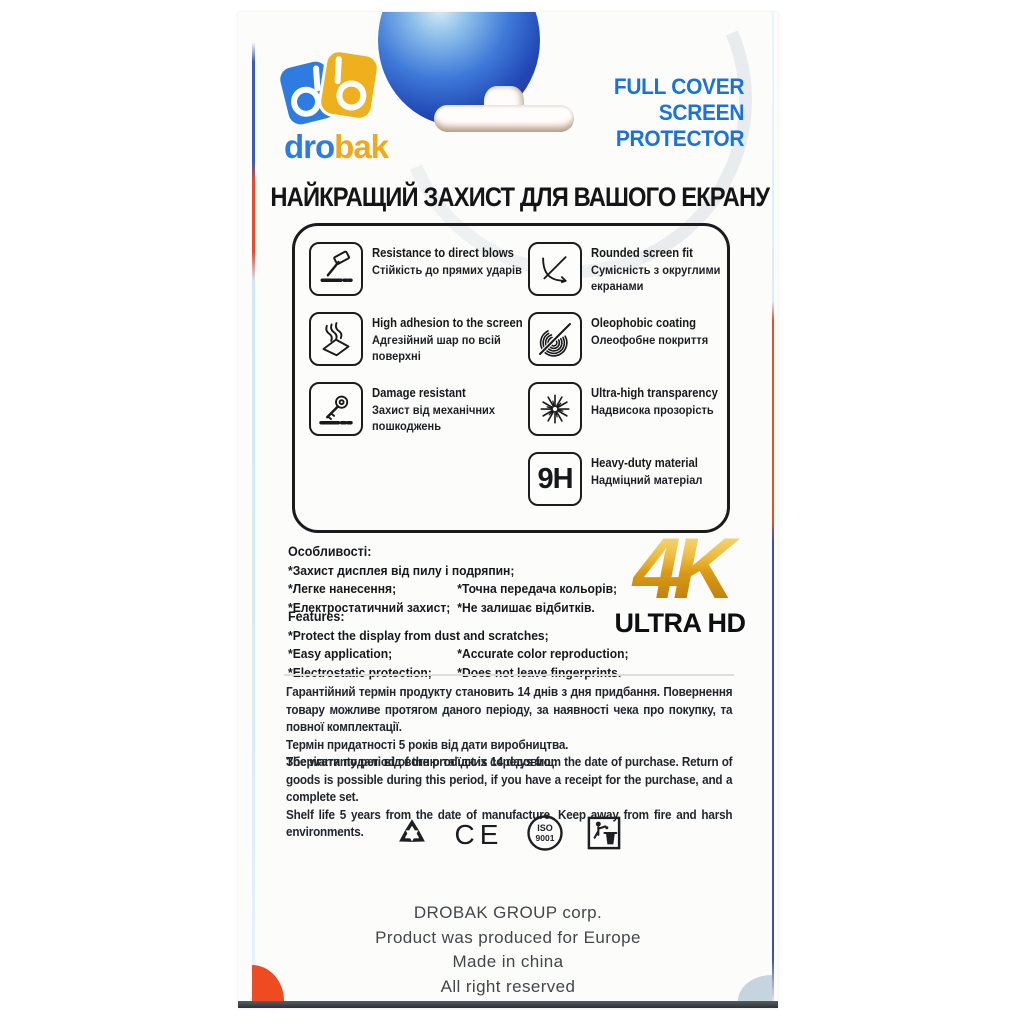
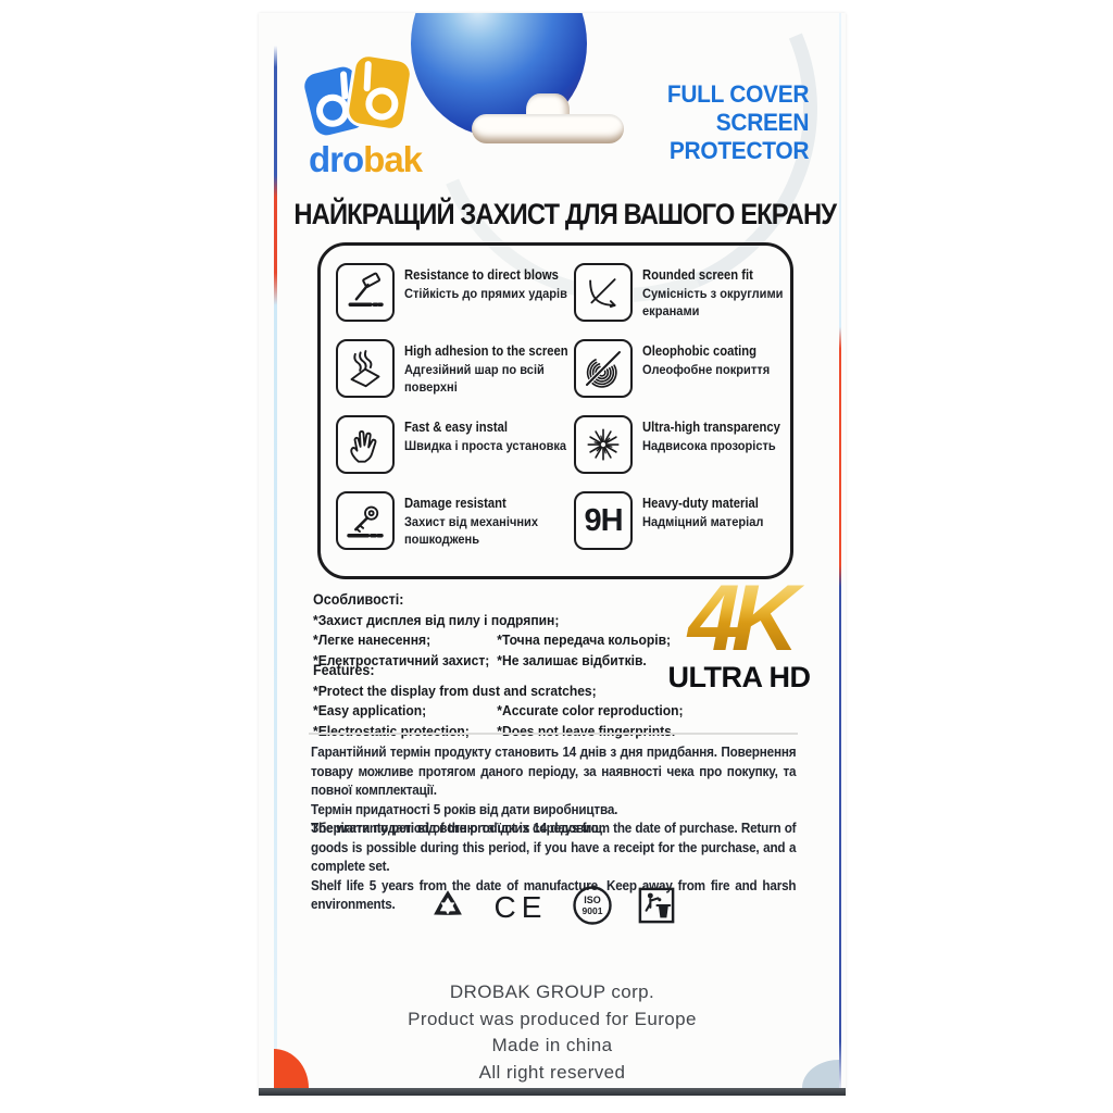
  drobak
  FULL COVER
  SCREEN
  PROTECTOR
  НАЙКРАЩИЙ ЗАХИСТ ДЛЯ ВАШОГО ЕКРАНУ
  Resistance to direct blows
  Стійкість до прямих ударів
  High adhesion to the screen
  Адгезійний шар по всій поверхні
+ Fast & easy instal
+ Швидка і проста установка
  Damage resistant
  Захист від механічних пошкоджень
  Rounded screen fit
  Сумісність з округлими екранами
  Oleophobic coating
  Олеофобне покриття
  Ultra-high transparency
  Надвисока прозорість
  9H
  Heavy-duty material
  Надміцний матеріал
  Особливості:
  *Захист дисплея від пилу і подряпин;
  *Легке нанесення;
  *Точна передача кольор
  *Електростатичний захист;
  *Не залишає відбитків.
  Features:
  *Protect the display from dust and scratches;
  *Easy application;
  *Accurate color reproduction;
  *Electrostatic protection;
  *Does not leave fingerprints.
  4K
  ULTRA HD
  Гарантійний термін продукту становить 14 днів з дня придбання. Повернення товару можливе протягом даного періоду, за наявності чека про покупку, та повної комплектації.
  Термін придатності 5 років від дати виробництва.
  Зберігати подалі від вогню та їдких середовищ.
  The warranty period of the product is 14 days from the date of purchase. Return of goods is possible during this period, if you have a receipt for the purchase, and a complete set.
  Shelf life 5 years from the date of manufacture. Keep away from fire and harsh environments.
  CE
  ISO
  9001
  DROBAK GROUP corp.
  Product was produced for Europe
  Made in china
  All right reserved
